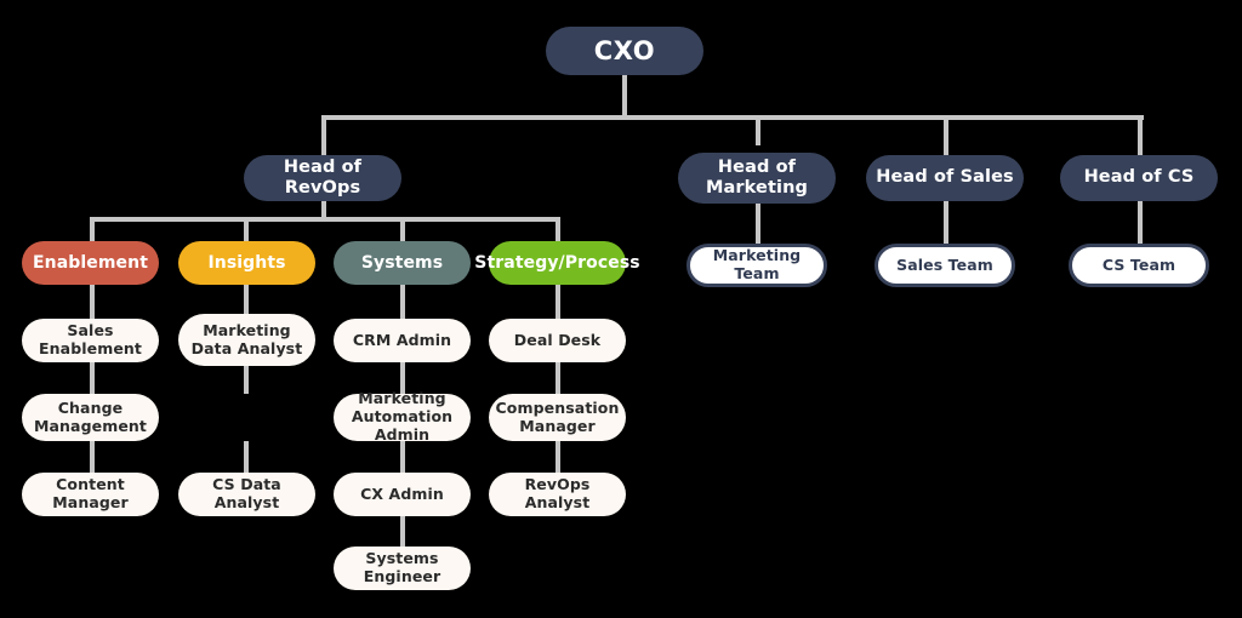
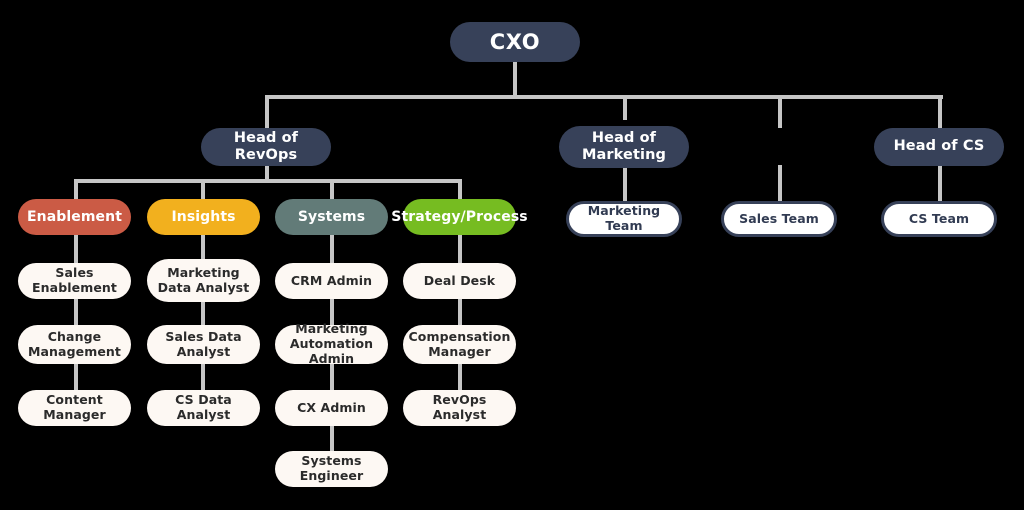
  CXO
  Head of RevOps
  Head of
  Marketing
- Head of Sales
  Head of CS
  Marketing Team
  Sales Team
  CS Team
  Enablement
  Insights
  Systems
  Strategy/Process
  Sales Enablement
  Change
  Management
  Content Manager
  Marketing
  Data Analyst
+ Sales Data
+ Analyst
  CS Data Analyst
  CRM Admin
  Marketing
  Automation Admin
  CX Admin
  Systems Engineer
  Deal Desk
  Compensation
  Manager
  RevOps Analyst
